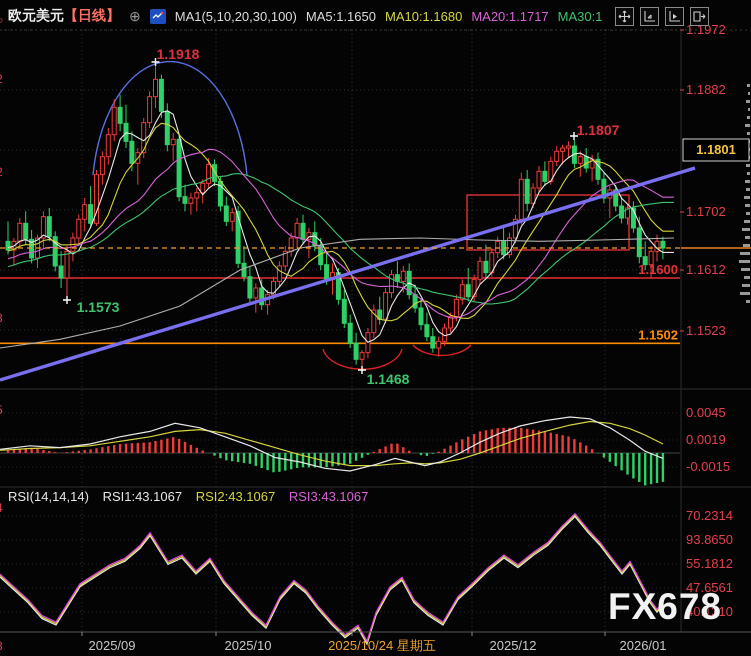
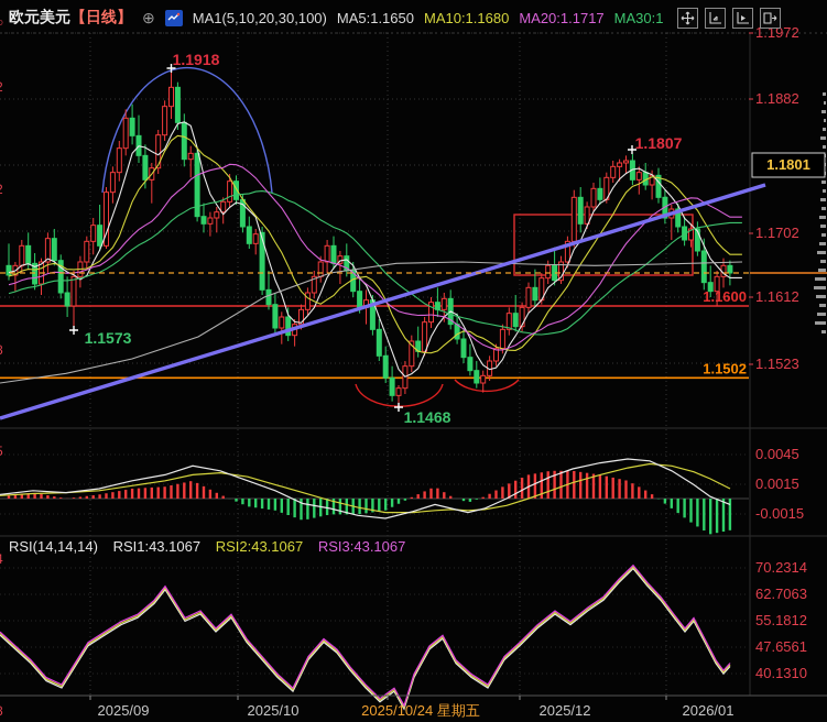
  1.1600
  1.1502
  1.1918
  1.1573
  1.1807
  1.1468
  1.1972
  1.1882
  1.1702
  1.1612
  1.1523
  1.1801
  0.0045
- 0.0019
+ 0.0015
  -0.0015
  70.2314
- 93.8650
+ 62.7063
  55.1812
  47.6561
  40.1310
  2025/09
  2025/10
  2025/10/24 星期五
  2025/12
  2026/01
  欧元美元【日线】
  ⊕
  MA1(5,10,20,30,100)
  MA5:1.1650
  MA10:1.1680
  MA20:1.1717
  MA30:1
  RSI(14,14,14) RSI1:43.1067 RSI2:43.1067 RSI3:43.1067
- FX678
